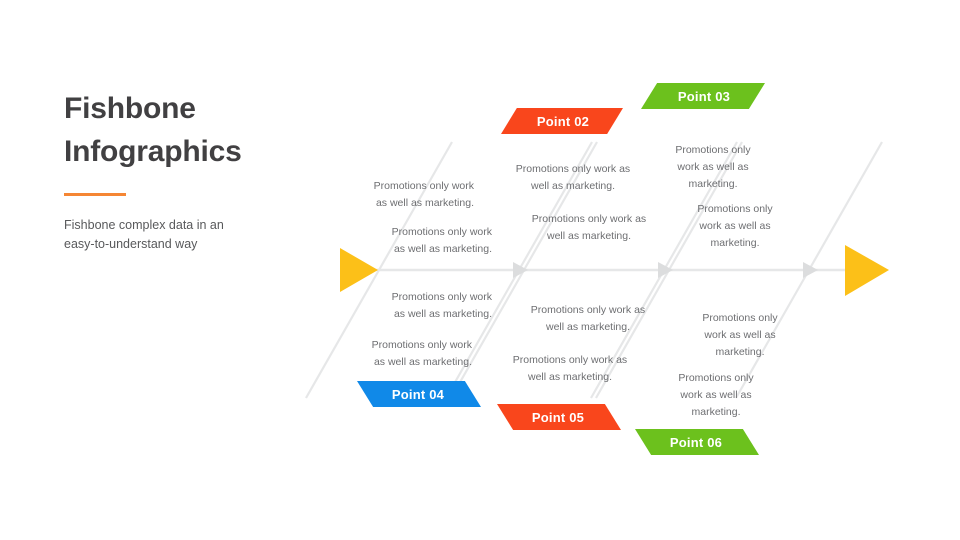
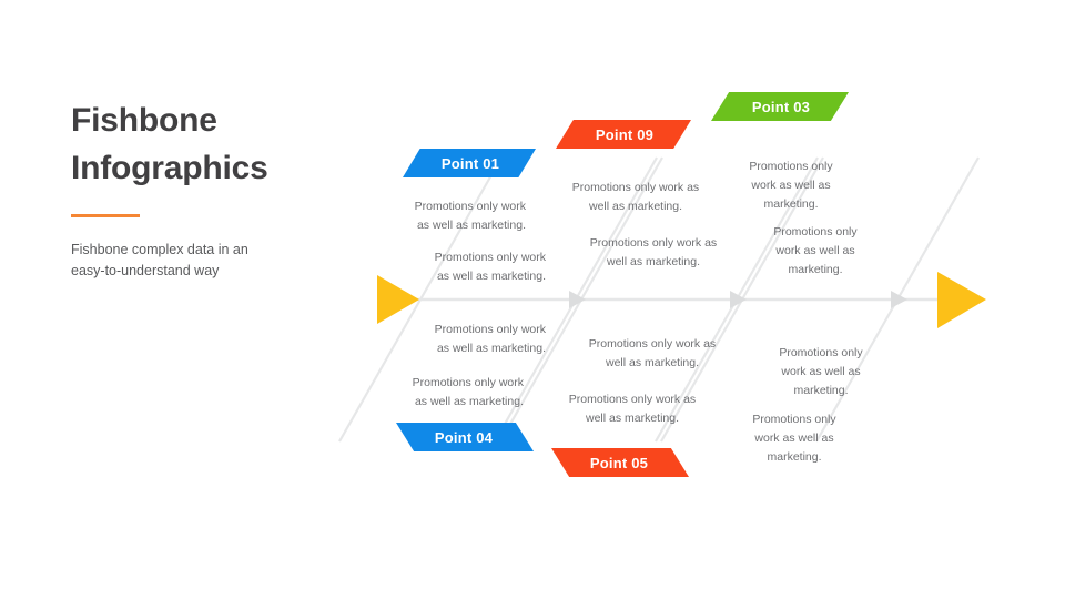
  Fishbone
  Infographics
  Fishbone complex data in an easy-to-understand way
+ Point 01
- Point 02
+ Point 09
  Point 03
  Point 04
  Point 05
- Point 06
  Promotions only work as well as marketing.
  Promotions only work as well as marketing.
  Promotions only work as well as marketing.
  Promotions only work as well as marketing.
  Promotions only work as well as marketing.
  Promotions only work as well as marketing.
  Promotions only work as well as marketing.
  Promotions only work as well as marketing.
  Promotions only work as well as marketing.
  Promotions only work as well as marketing.
  Promotions only work as well as marketing.
  Promotions only work as well as marketing.
